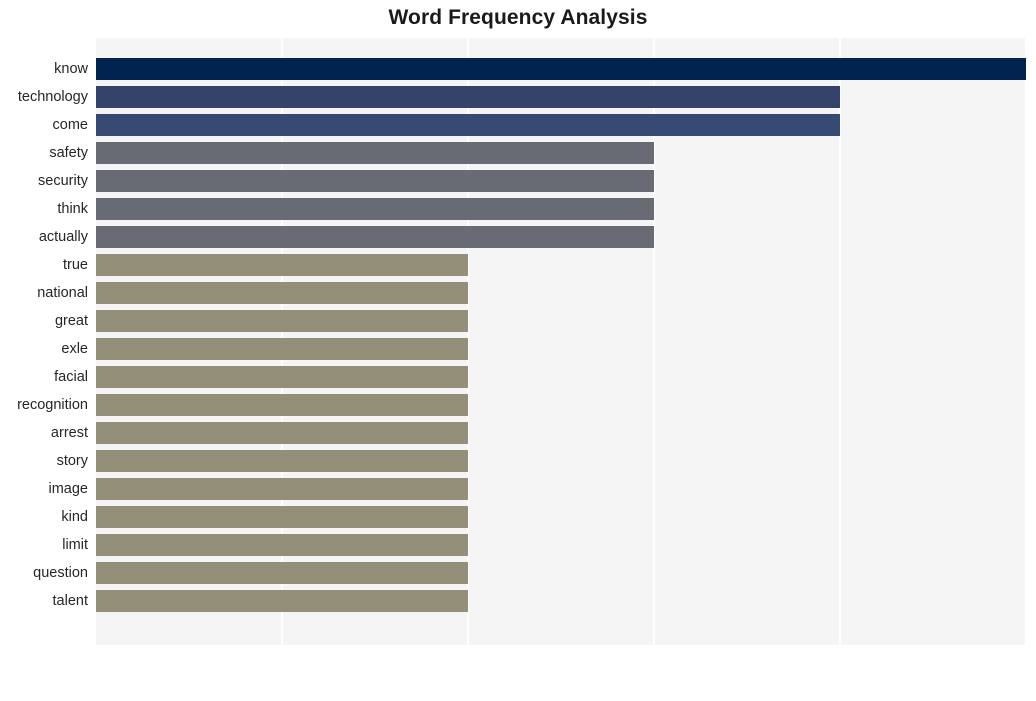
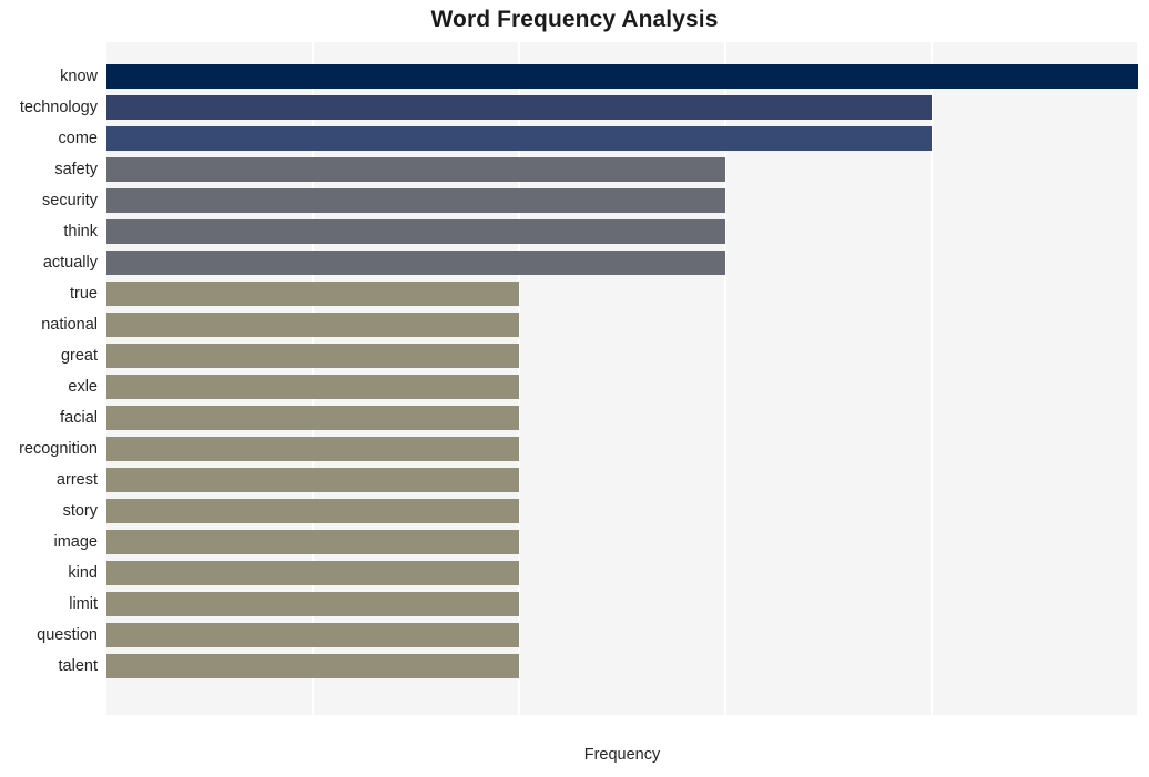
  Word Frequency Analysis
  know
  technology
  come
  safety
  security
  think
  actually
  true
  national
  great
  exle
  facial
  recognition
  arrest
  story
  image
  kind
  limit
  question
  talent
+ Frequency
